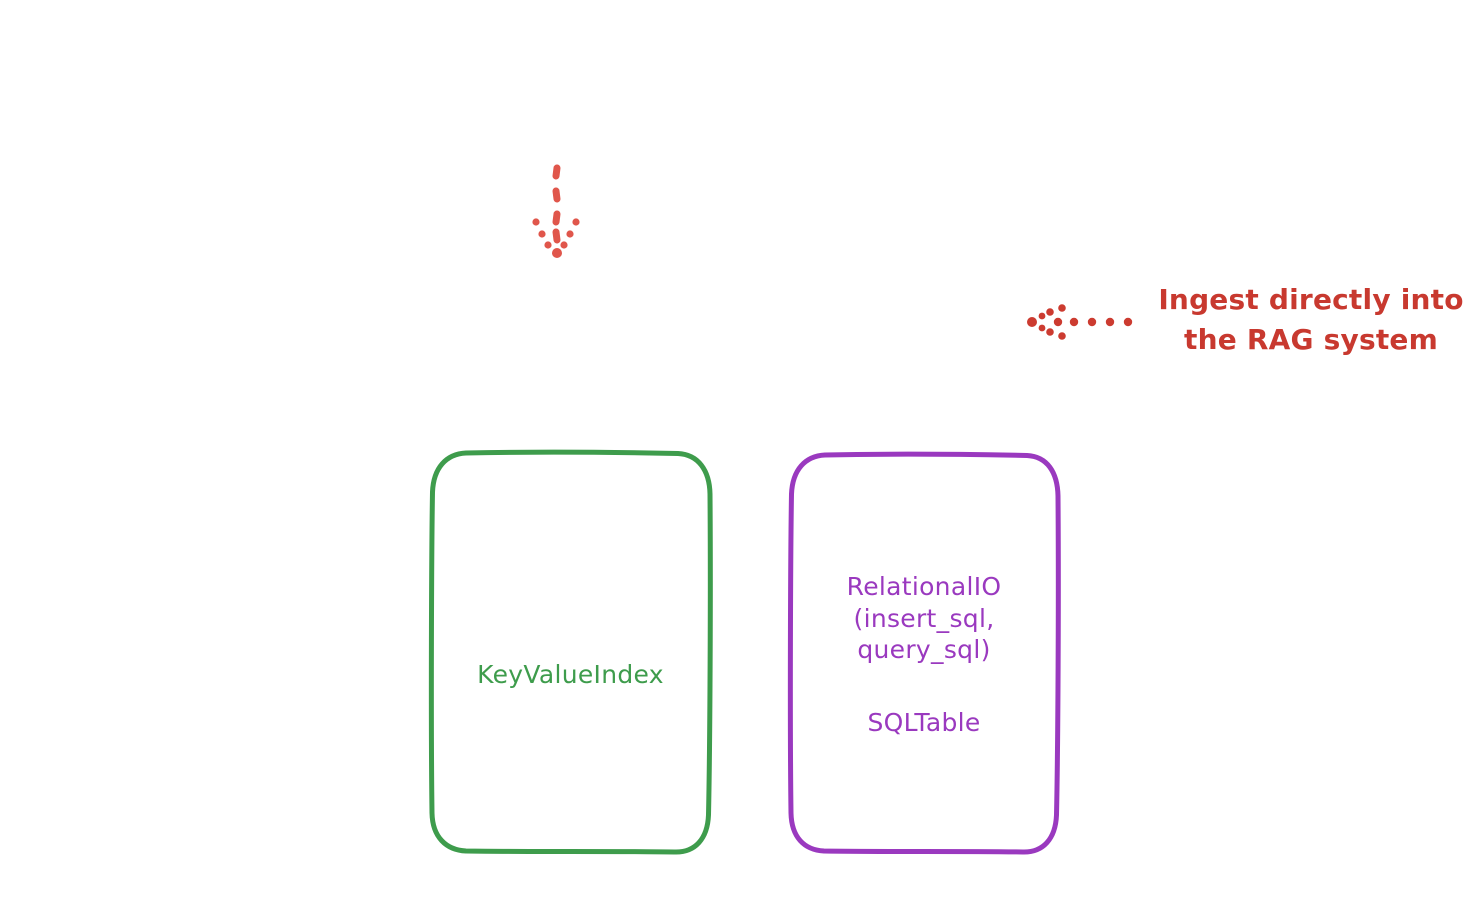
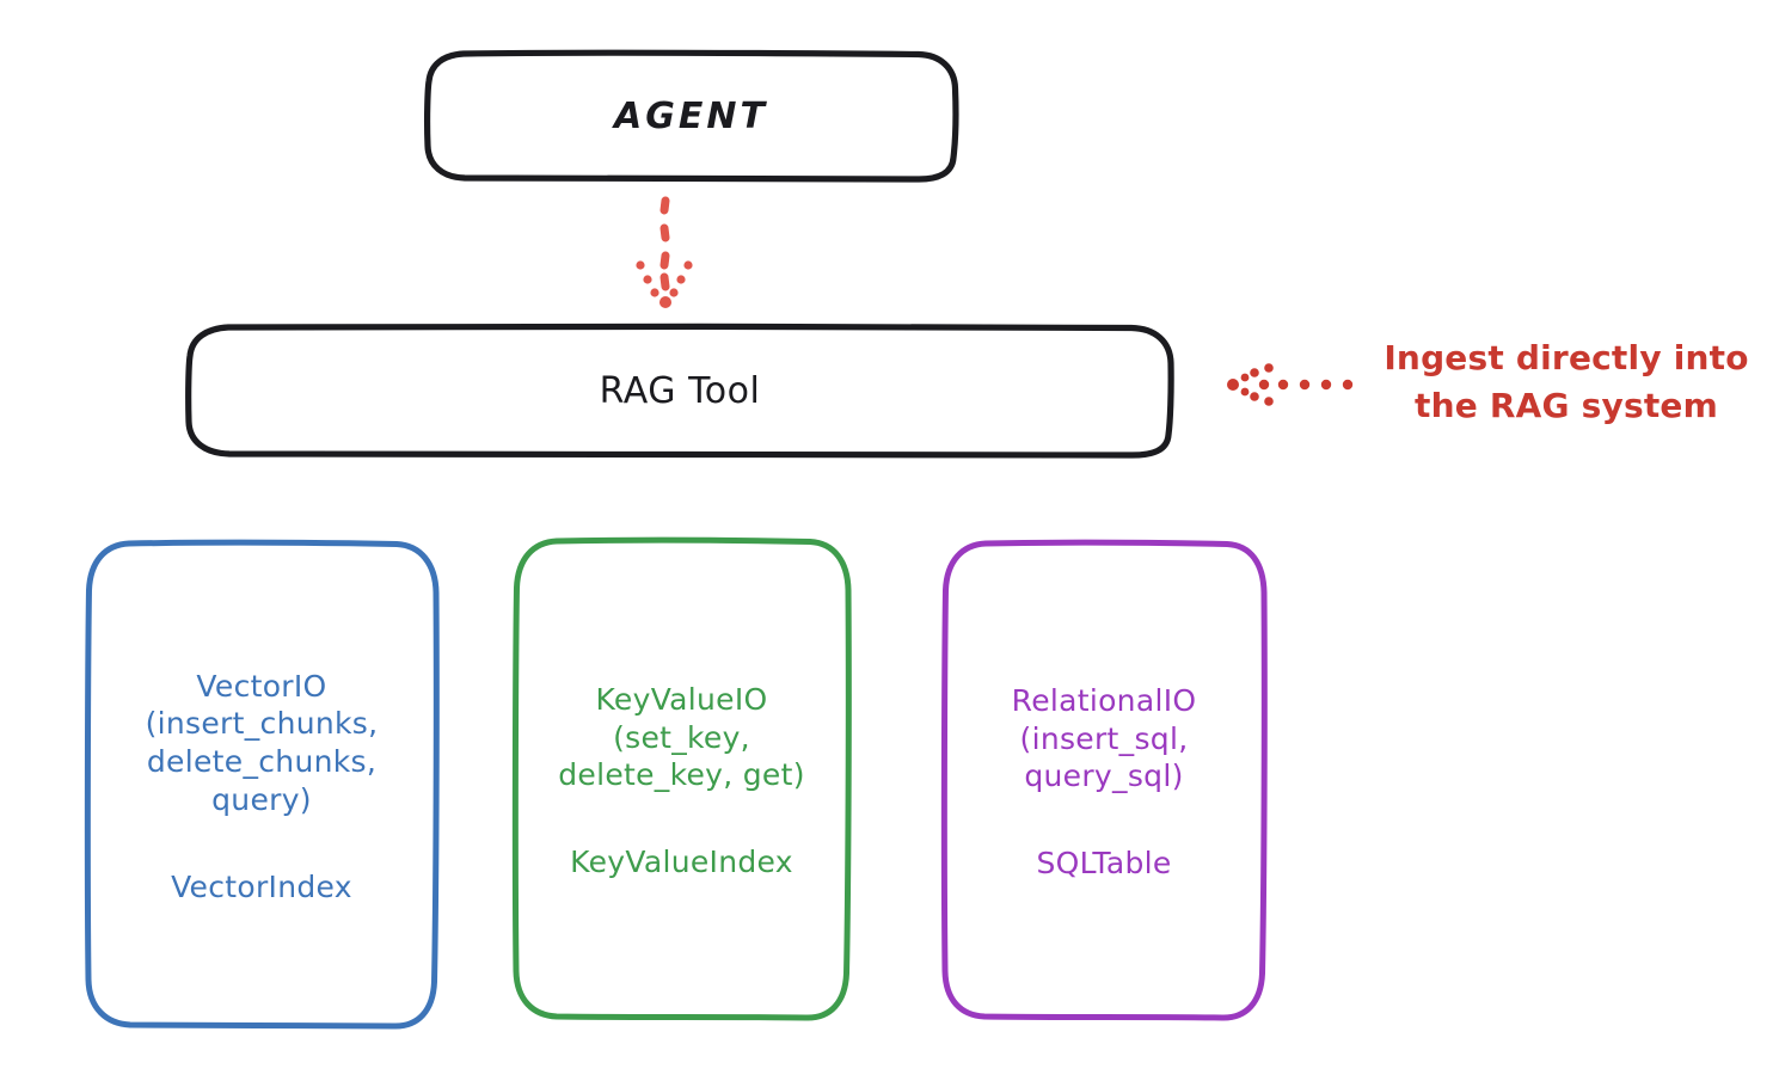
+ AGENT
+ RAG Tool
+ VectorIO
+ (insert_chunks,
+ delete_chunks,
+ query)
+ VectorIndex
+ KeyValueIO
+ (set_key,
+ delete_key, get)
  KeyValueIndex
  RelationalIO
  (insert_sql,
  query_sql)
  SQLTable
  Ingest directly into
  the RAG system
